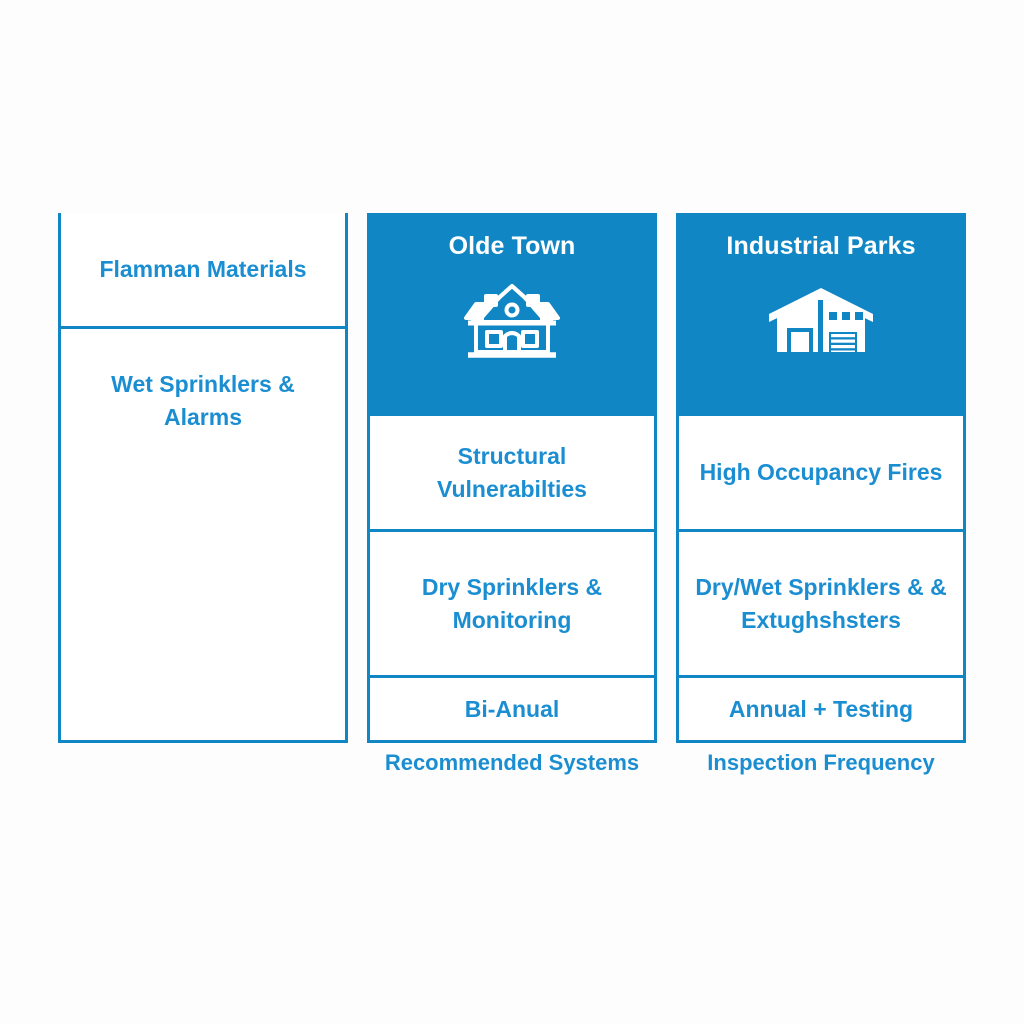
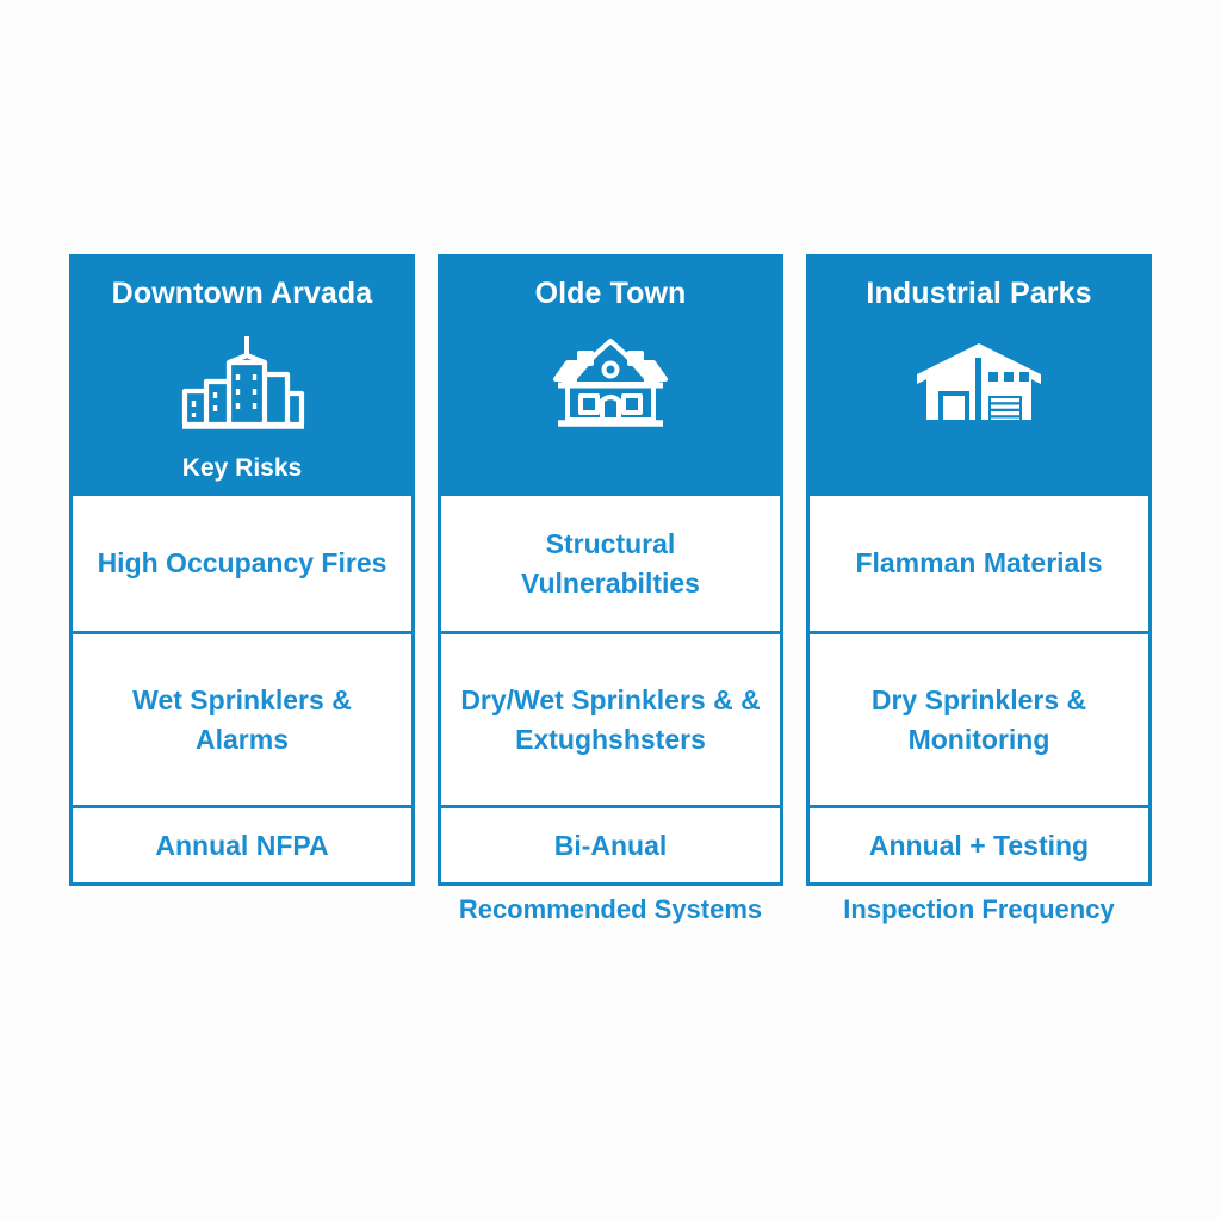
+ Downtown Arvada
+ Key Risks
- Flamman Materials
+ High Occupancy Fires
  Wet Sprinklers & Alarms
+ Annual NFPA
  Olde Town
  Structural Vulnerabilties
- Dry Sprinklers & Monitoring
+ Dry/Wet Sprinklers & & Extughshsters
  Bi-Anual
  Industrial Parks
- High Occupancy Fires
+ Flamman Materials
- Dry/Wet Sprinklers & & Extughshsters
+ Dry Sprinklers & Monitoring
  Annual + Testing
  Recommended Systems
  Inspection Frequency
